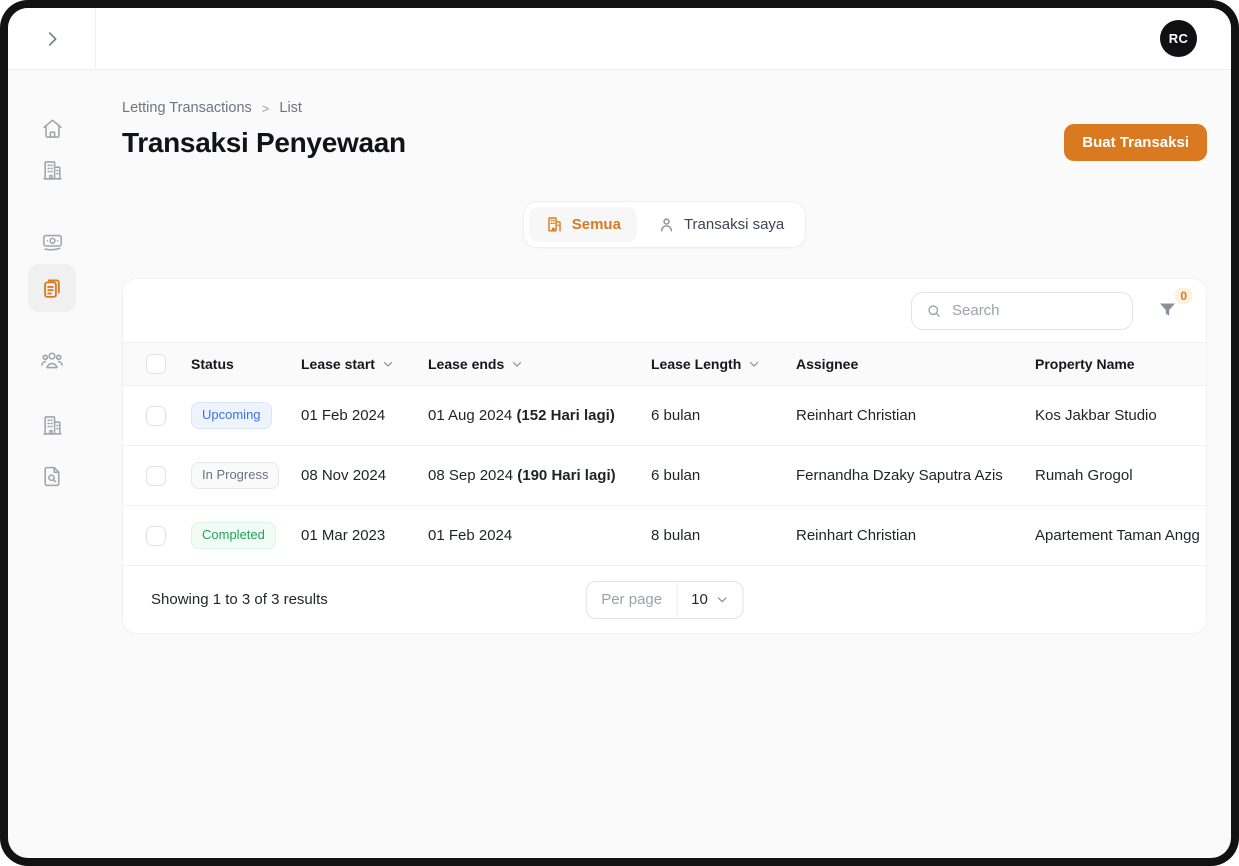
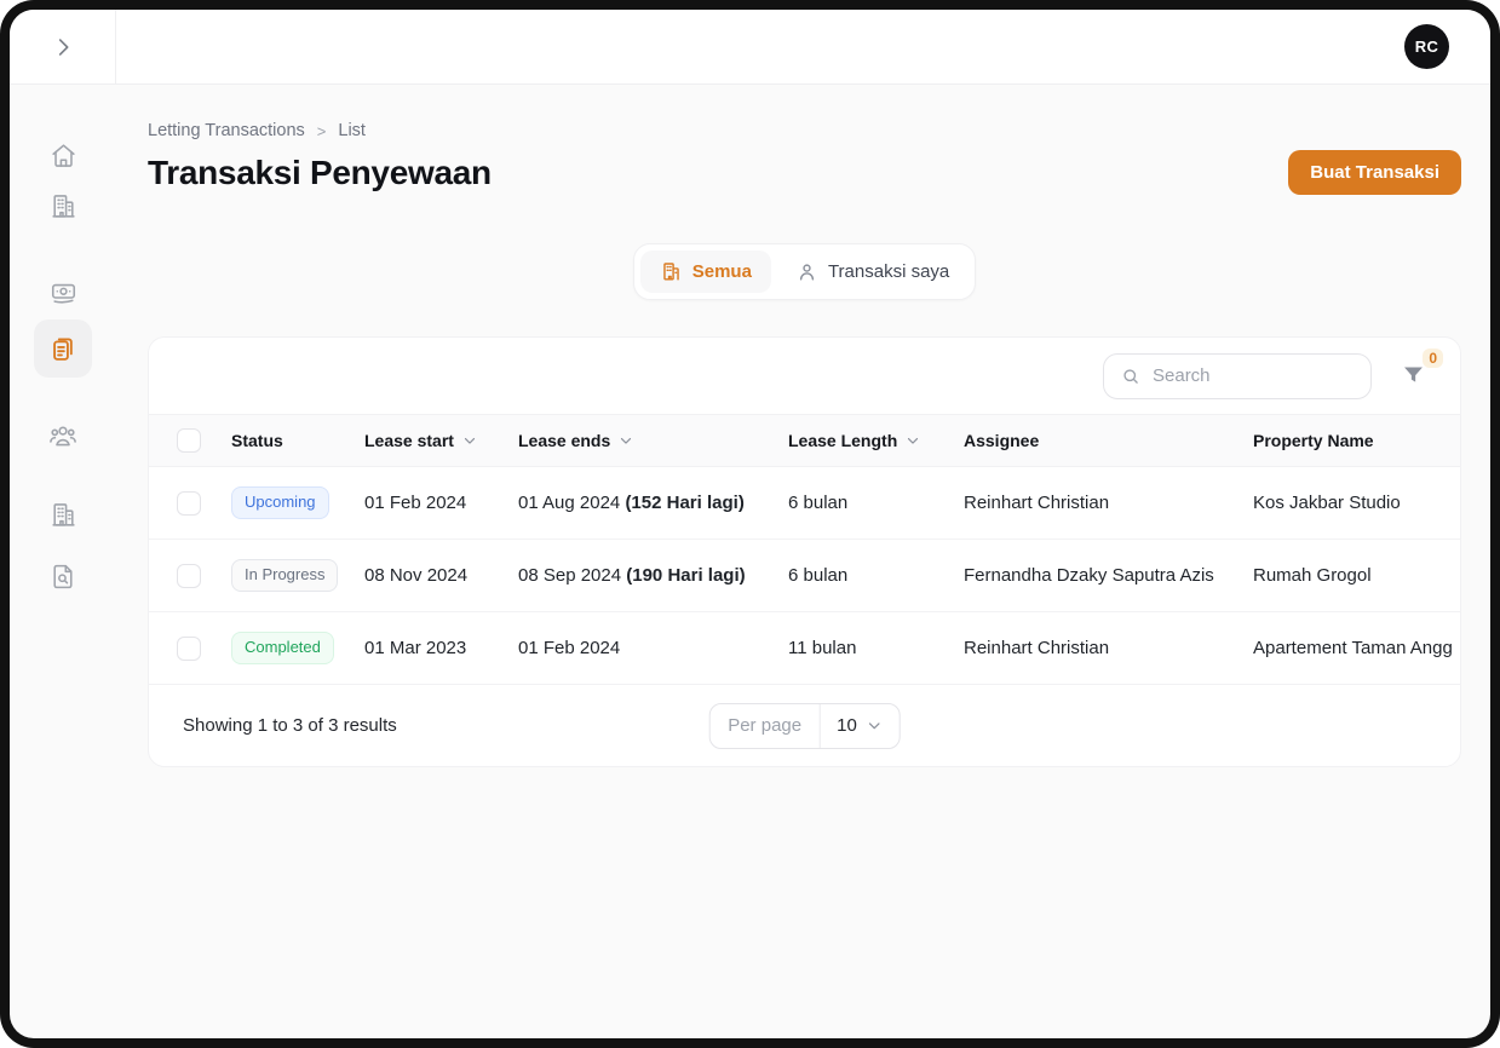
  RC
  Letting Transactions
  >
  List
  Transaksi Penyewaan
  Buat Transaksi
  Semua
  Transaksi saya
  Search
  0
  Status
  Lease start
  Lease ends
  Lease Length
  Assignee
  Property Name
  Upcoming
  01 Feb 2024
  01 Aug 2024 (152 Hari lagi)
  6 bulan
  Reinhart Christian
  Kos Jakbar Studio
  In Progress
  08 Nov 2024
  08 Sep 2024 (190 Hari lagi)
  6 bulan
  Fernandha Dzaky Saputra Azis
  Rumah Grogol
  Completed
  01 Mar 2023
  01 Feb 2024
- 8 bulan
+ 11 bulan
  Reinhart Christian
  Apartement Taman Angg
  Showing 1 to 3 of 3 results
  Per page
  10
